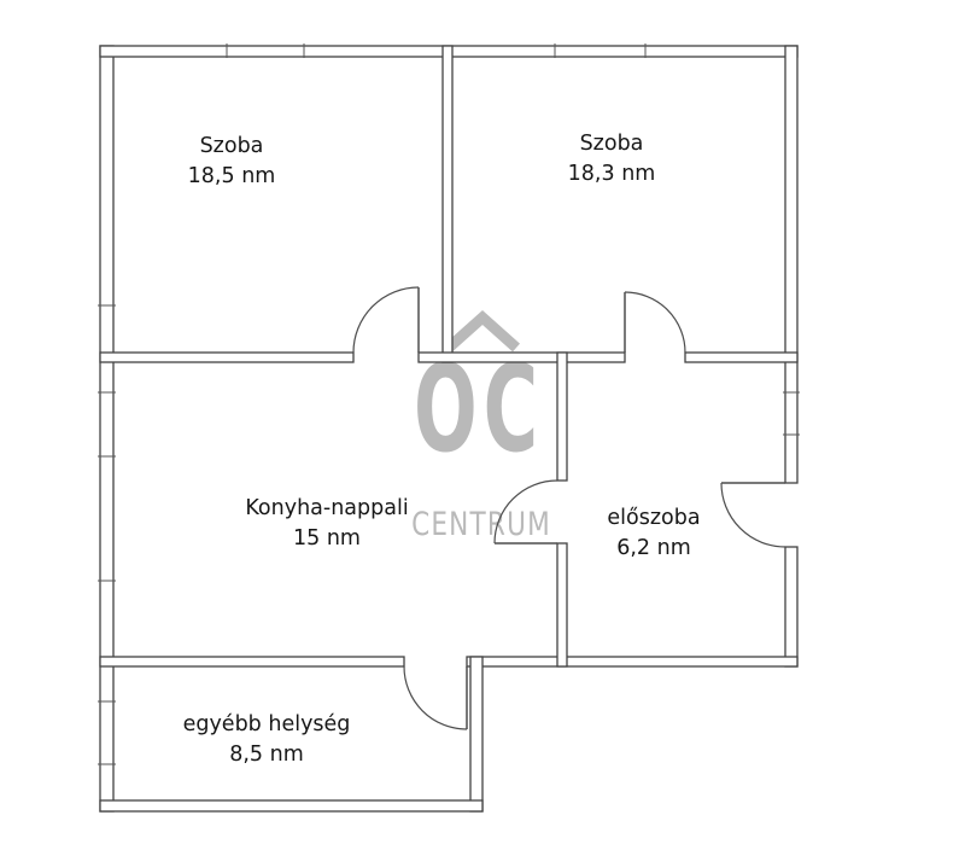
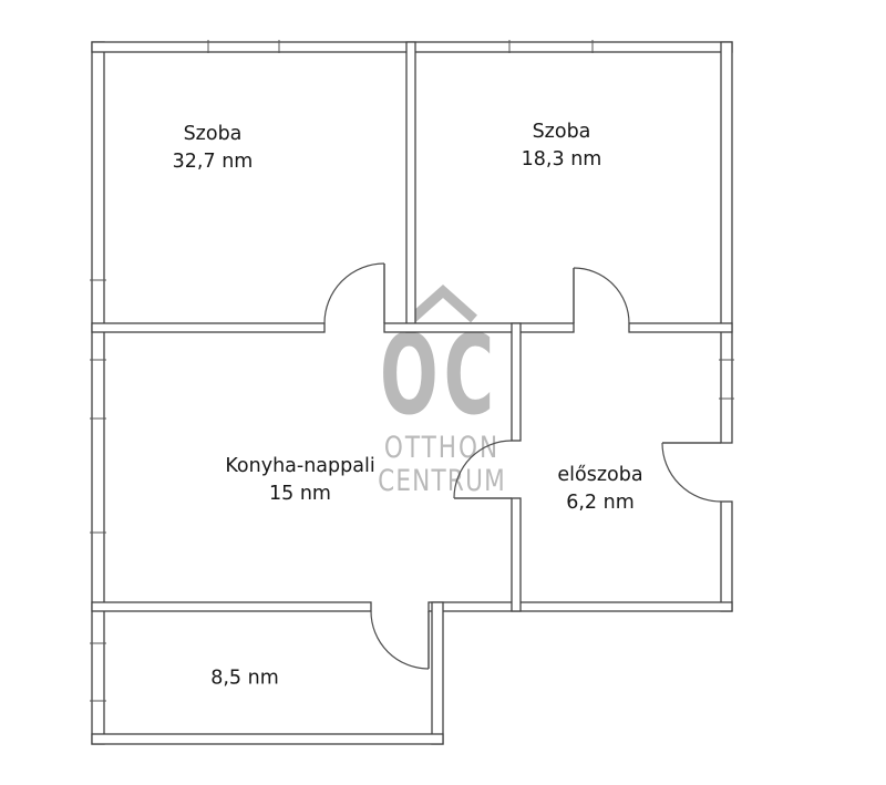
  OC
+ OTTHON
  CENTUM
  Szoba
- 18,5 nm
+ 32,7 nm
  Szoba
  18,3 nm
  Konyha-nappali
  15 nm
  előszoba
  6,2 nm
- egyébb helység
  8,5 nm
